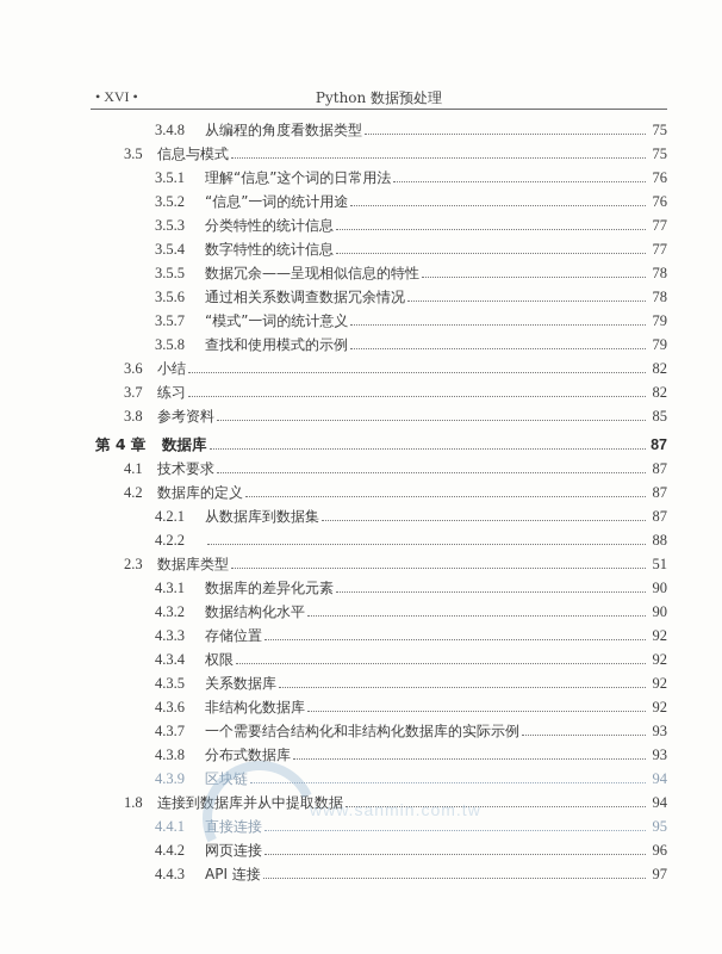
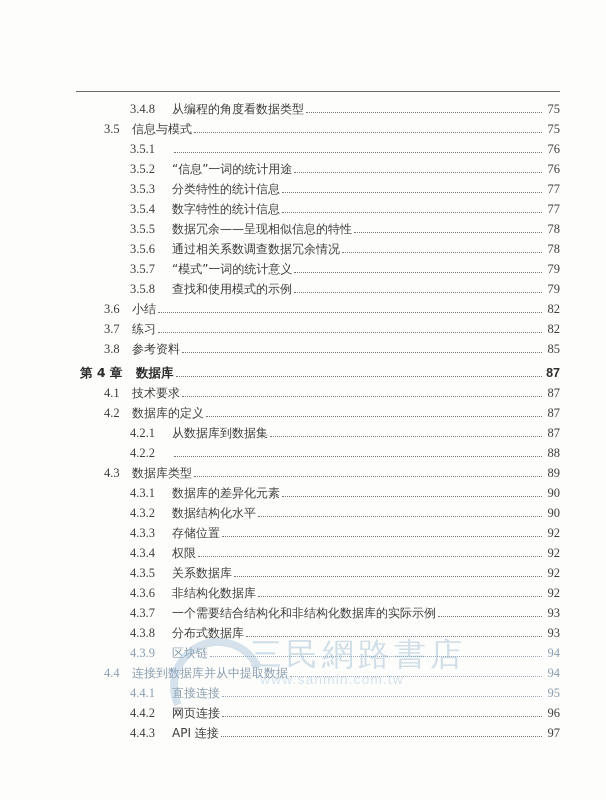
- • XVI •
- Python 数据预处理
  3.4.8
  从编程的角度看数据类型
  75
  3.5
  信息与模式
  75
  3.5.1
- 理解“信息”这个词的日常用法
  76
  3.5.2
  “信息”一词的统计用途
  76
  3.5.3
  分类特性的统计信息
  77
  3.5.4
  数字特性的统计信息
  77
  3.5.5
  数据冗余——呈现相似信息的特性
  78
  3.5.6
  通过相关系数调查数据冗余情况
  78
  3.5.7
  “模式”一词的统计意义
  79
  3.5.8
  查找和使用模式的示例
  79
  3.6
  小结
  82
  3.7
  练习
  82
  3.8
  参考资料
  85
  第 4 章
  数据库
  87
  4.1
  技术要求
  87
  4.2
  数据库的定义
  87
  4.2.1
  从数据库到数据集
  87
  4.2.2
  88
- 2.3
+ 4.3
  数据库类型
- 51
+ 89
  4.3.1
  数据库的差异化元素
  90
  4.3.2
  数据结构化水平
  90
  4.3.3
  存储位置
  92
  4.3.4
  权限
  92
  4.3.5
  关系数据库
  92
  4.3.6
  非结构化数据库
  92
  4.3.7
  一个需要结合结构化和非结构化数据库的实际示例
  93
  4.3.8
  分布式数据库
  93
  4.3.9
  区块链
  94
- 1.8
+ 4.4
  连接到数据库并从中提取数据
  94
  4.4.1
  直接连接
  95
  4.4.2
  网页连接
  96
  4.4.3
  API 连接
  97
+ 三民網路書店
  www.sanmin.com.tw
